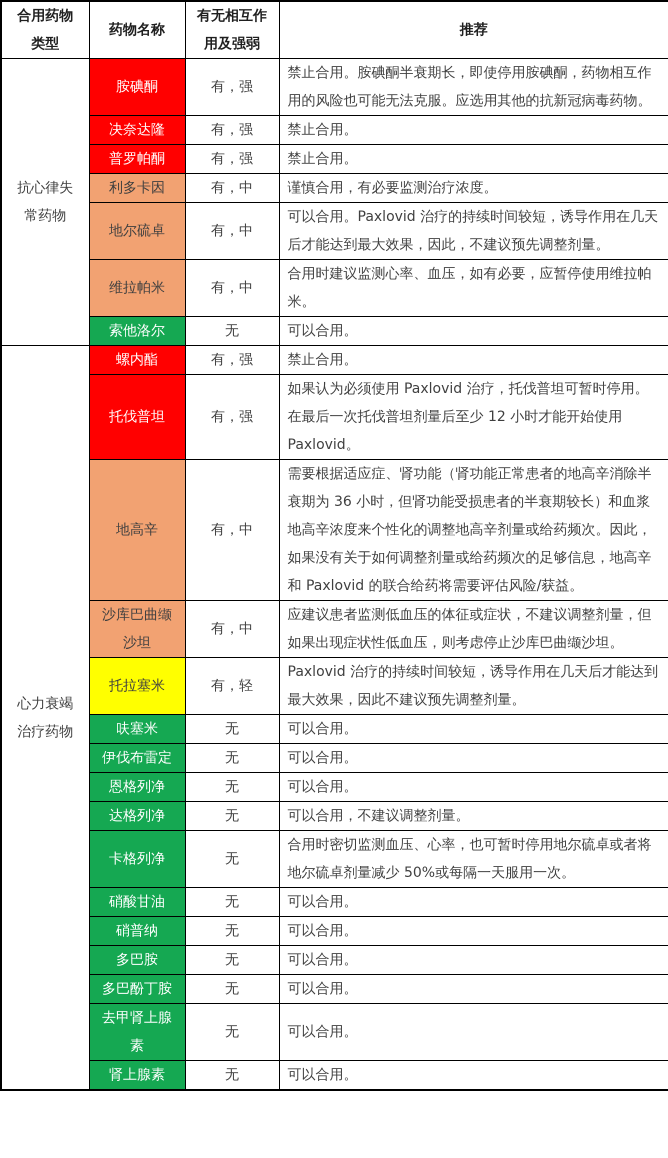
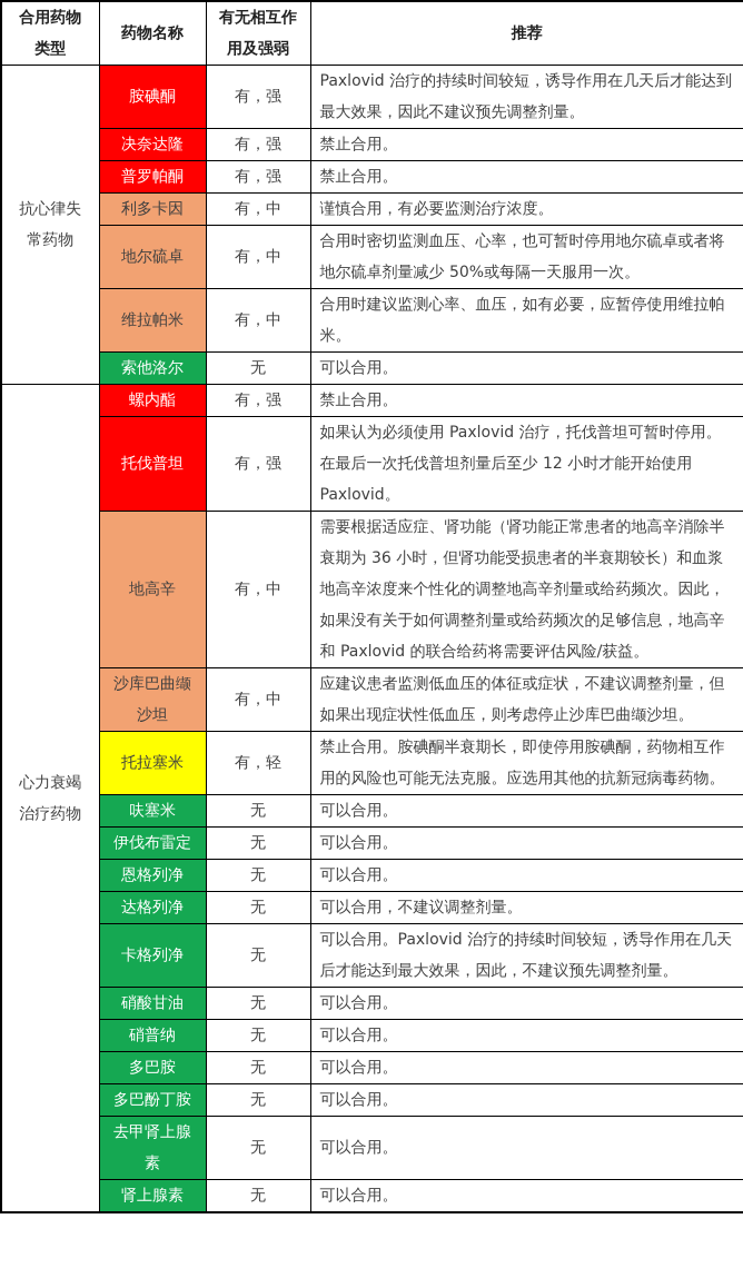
  合用药物 类型	药物名称	有无相互作 用及强弱	推荐
- 抗心律失 常药物	胺碘酮	有，强	禁止合用。胺碘酮半衰期长，即使停用胺碘酮，药物相互作用的风险也可能无法克服。应选用其他的抗新冠病毒药物。
+ 抗心律失 常药物	胺碘酮	有，强	Paxlovid 治疗的持续时间较短，诱导作用在几天后才能达到最大效果，因此不建议预先调整剂量。
  决奈达隆	有，强	禁止合用。
  普罗帕酮	有，强	禁止合用。
  利多卡因	有，中	谨慎合用，有必要监测治疗浓度。
- 地尔硫卓	有，中	可以合用。Paxlovid 治疗的持续时间较短，诱导作用在几天后才能达到最大效果，因此，不建议预先调整剂量。
+ 地尔硫卓	有，中	合用时密切监测血压、心率，也可暂时停用地尔硫卓或者将地尔硫卓剂量减少 50%或每隔一天服用一次。
  维拉帕米	有，中	合用时建议监测心率、血压，如有必要，应暂停使用维拉帕米。
  索他洛尔	无	可以合用。
  心力衰竭 治疗药物	螺内酯	有，强	禁止合用。
  托伐普坦	有，强	如果认为必须使用 Paxlovid 治疗，托伐普坦可暂时停用。在最后一次托伐普坦剂量后至少 12 小时才能开始使用 Paxlovid。
  地高辛	有，中	需要根据适应症、肾功能（肾功能正常患者的地高辛消除半衰期为 36 小时，但肾功能受损患者的半衰期较长）和血浆地高辛浓度来个性化的调整地高辛剂量或给药频次。因此，如果没有关于如何调整剂量或给药频次的足够信息，地高辛和 Paxlovid 的联合给药将需要评估风险/获益。
  沙库巴曲缬 沙坦	有，中	应建议患者监测低血压的体征或症状，不建议调整剂量，但如果出现症状性低血压，则考虑停止沙库巴曲缬沙坦。
- 托拉塞米	有，轻	Paxlovid 治疗的持续时间较短，诱导作用在几天后才能达到最大效果，因此不建议预先调整剂量。
+ 托拉塞米	有，轻	禁止合用。胺碘酮半衰期长，即使停用胺碘酮，药物相互作用的风险也可能无法克服。应选用其他的抗新冠病毒药物。
  呋塞米	无	可以合用。
  伊伐布雷定	无	可以合用。
  恩格列净	无	可以合用。
  达格列净	无	可以合用，不建议调整剂量。
- 卡格列净	无	合用时密切监测血压、心率，也可暂时停用地尔硫卓或者将地尔硫卓剂量减少 50%或每隔一天服用一次。
+ 卡格列净	无	可以合用。Paxlovid 治疗的持续时间较短，诱导作用在几天后才能达到最大效果，因此，不建议预先调整剂量。
  硝酸甘油	无	可以合用。
  硝普纳	无	可以合用。
  多巴胺	无	可以合用。
  多巴酚丁胺	无	可以合用。
  去甲肾上腺 素	无	可以合用。
  肾上腺素	无	可以合用。
